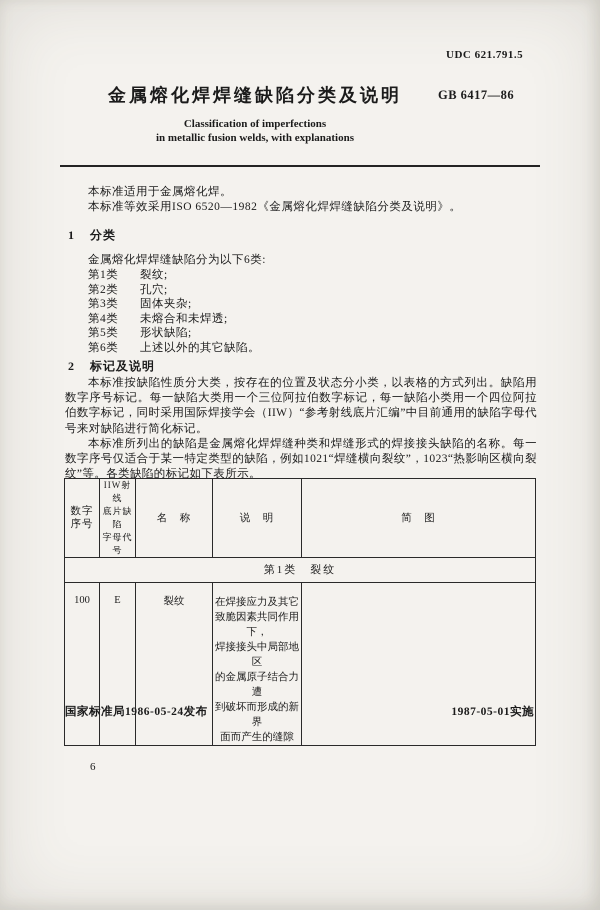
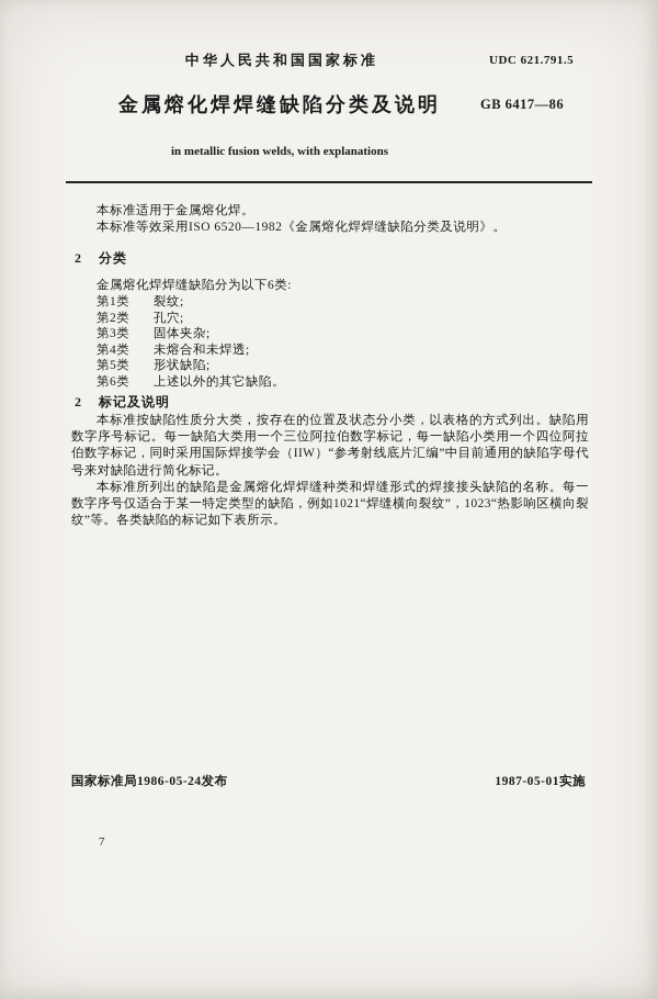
+ 中华人民共和国国家标准
  UDC 621.791.5
  金属熔化焊焊缝缺陷分类及说明
  GB 6417—86
- Classification of imperfections
  in metallic fusion welds, with explanations
  本标准适用于金属熔化焊。
  本标准等效采用ISO 6520—1982《金属熔化焊焊缝缺陷分类及说明》。
- 1 分类
+ 2 分类
  金属熔化焊焊缝缺陷分为以下6类:
  第1类
  裂纹;
  第2类
  孔穴;
  第3类
  固体夹杂;
  第4类
  未熔合和未焊透;
  第5类
  形状缺陷;
  第6类
  上述以外的其它缺陷。
  2 标记及说明
  本标准按缺陷性质分大类，按存在的位置及状态分小类，以表格的方式列出。缺陷用数字序号标记。每一缺陷大类用一个三位阿拉伯数字标记，每一缺陷小类用一个四位阿拉伯数字标记，同时采用国际焊接学会（IIW）“参考射线底片汇编”中目前通用的缺陷字母代号来对缺陷进行简化标记。
  本标准所列出的缺陷是金属熔化焊焊缝种类和焊缝形式的焊接接头缺陷的名称。每一数字序号仅适合于某一特定类型的缺陷，例如1021“焊缝横向裂纹”，1023“热影响区横向裂纹”等。各类缺陷的标记如下表所示。
- 数字 序号	IIW射线 底片缺陷 字母代号	名 称	说 明	简 图
- 第1类 裂纹
- 100	E	裂纹	在焊接应力及其它 致脆因素共同作用下， 焊接接头中局部地区 的金属原子结合力遭 到破坏而形成的新界 面而产生的缝隙
  国家标准局1986-05-24发布
  1987-05-01实施
- 6
+ 7
